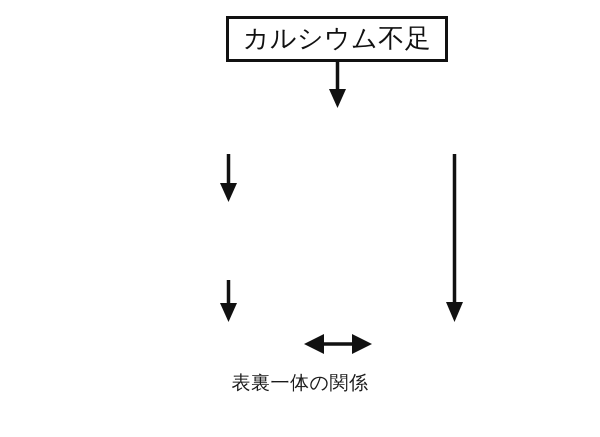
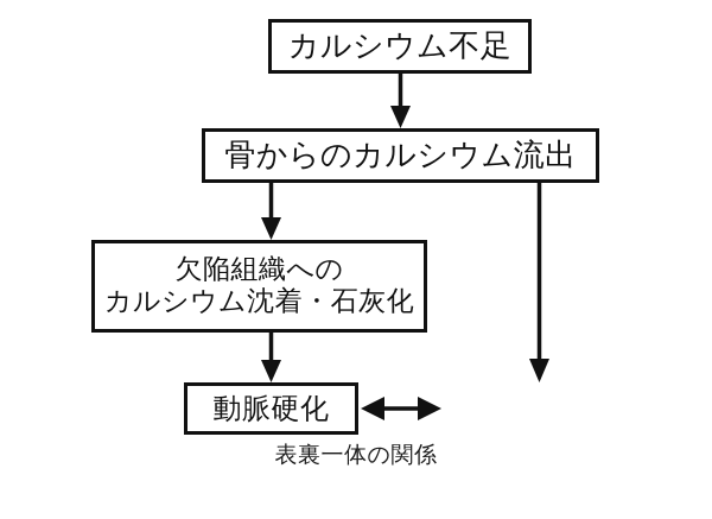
  カルシウム不足
+ 骨からのカルシウム流出
+ 欠陥組織への
+ カルシウム沈着・石灰化
+ 動脈硬化
  表裏一体の関係
